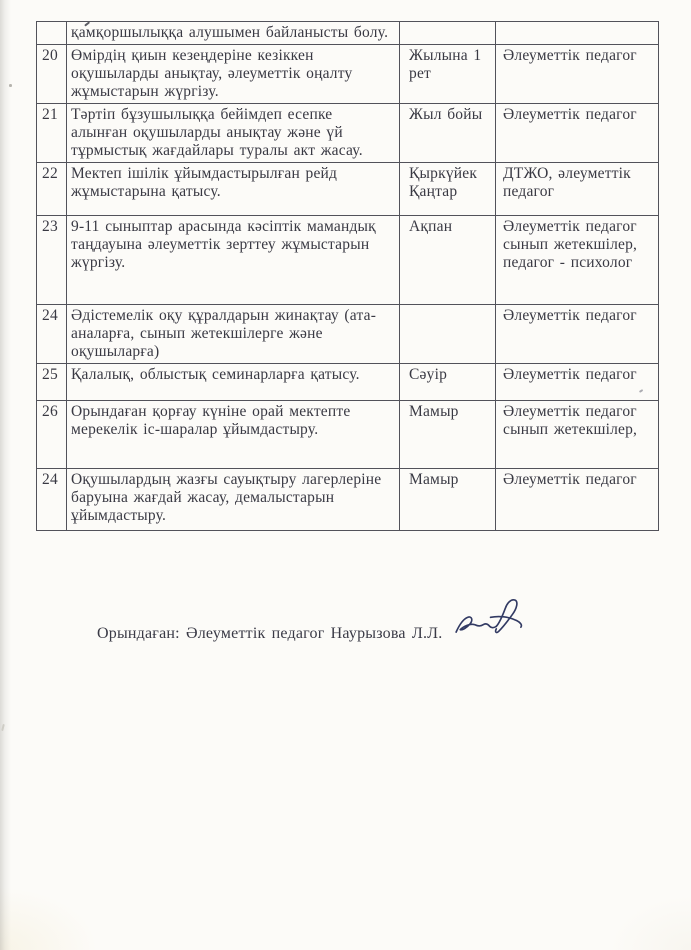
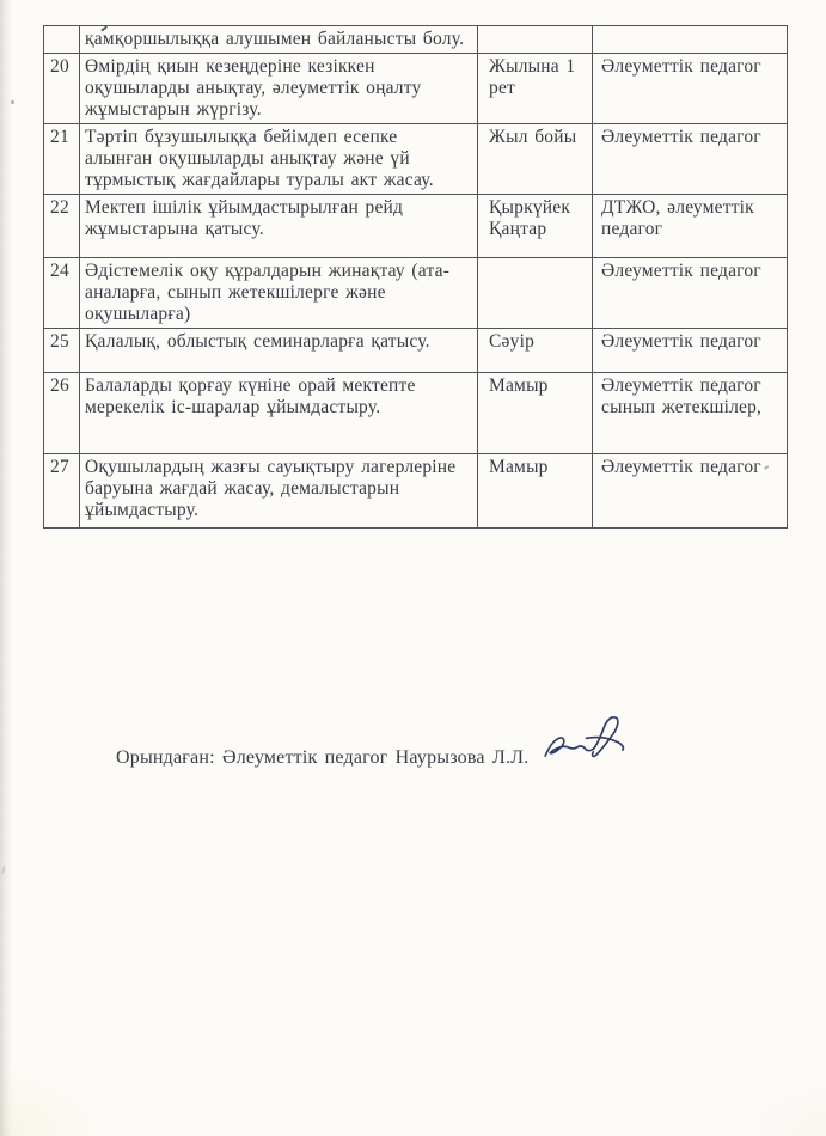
  	қамқоршылыққа алушымен байланысты болу.
  20	Өмірдің қиын кезеңдеріне кезіккен оқушыларды анықтау, әлеуметтік оңалту жұмыстарын жүргізу.	Жылына 1 рет	Әлеуметтік педагог
  21	Тәртіп бұзушылыққа бейімдеп есепке алынған оқушыларды анықтау және үй тұрмыстық жағдайлары туралы акт жасау.	Жыл бойы	Әлеуметтік педагог
  22	Мектеп ішілік ұйымдастырылған рейд жұмыстарына қатысу.	Қыркүйек Қаңтар	ДТЖО, әлеуметтік педагог
- 23	9-11 сыныптар арасында кәсіптік мамандық таңдауына әлеуметтік зерттеу жұмыстарын жүргізу.	Ақпан	Әлеуметтік педагог сынып жетекшілер, педагог - психолог
  24	Әдістемелік оқу құралдарын жинақтау (ата-аналарға, сынып жетекшілерге және оқушыларға)		Әлеуметтік педагог
  25	Қалалық, облыстық семинарларға қатысу.	Сәуір	Әлеуметтік педагог
- 26	Орындаған қорғау күніне орай мектепте мерекелік іс-шаралар ұйымдастыру.	Мамыр	Әлеуметтік педагог сынып жетекшілер,
+ 26	Балаларды қорғау күніне орай мектепте мерекелік іс-шаралар ұйымдастыру.	Мамыр	Әлеуметтік педагог сынып жетекшілер,
- 24	Оқушылардың жазғы сауықтыру лагерлеріне баруына жағдай жасау, демалыстарын ұйымдастыру.	Мамыр	Әлеуметтік педагог
+ 27	Оқушылардың жазғы сауықтыру лагерлеріне баруына жағдай жасау, демалыстарын ұйымдастыру.	Мамыр	Әлеуметтік педагог
  Орындаған: Әлеуметтік педагог Наурызова Л.Л.
